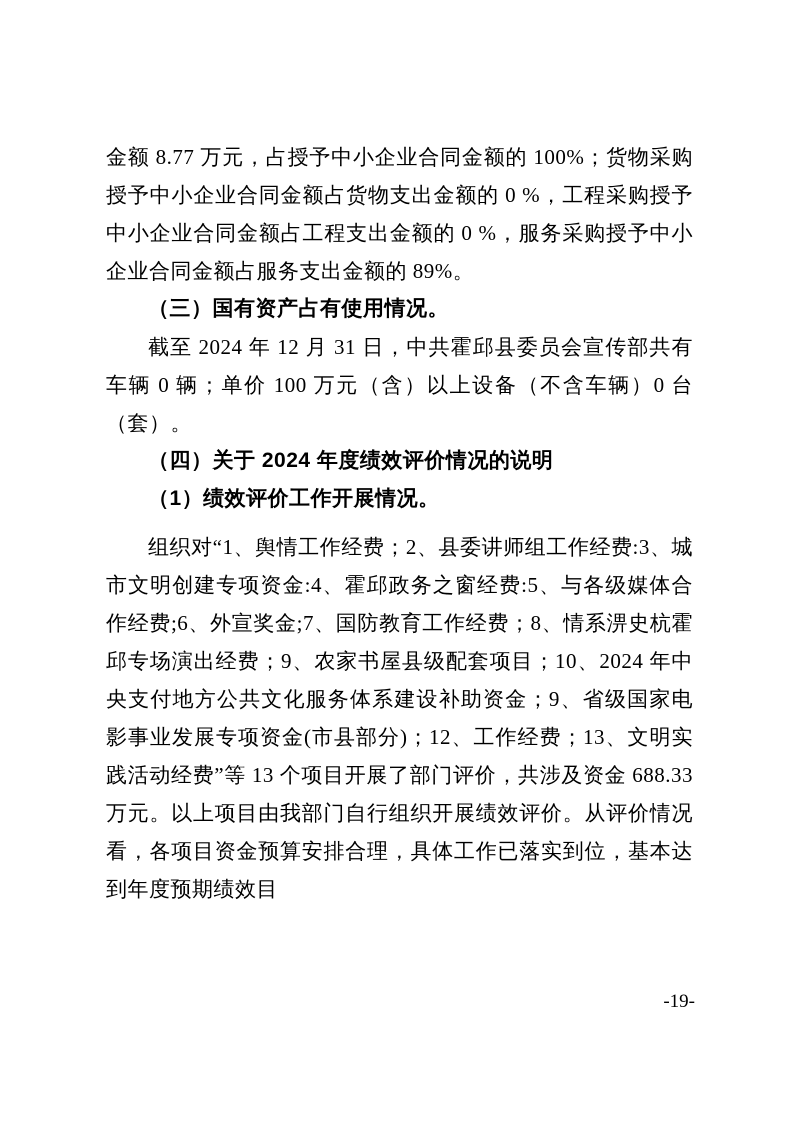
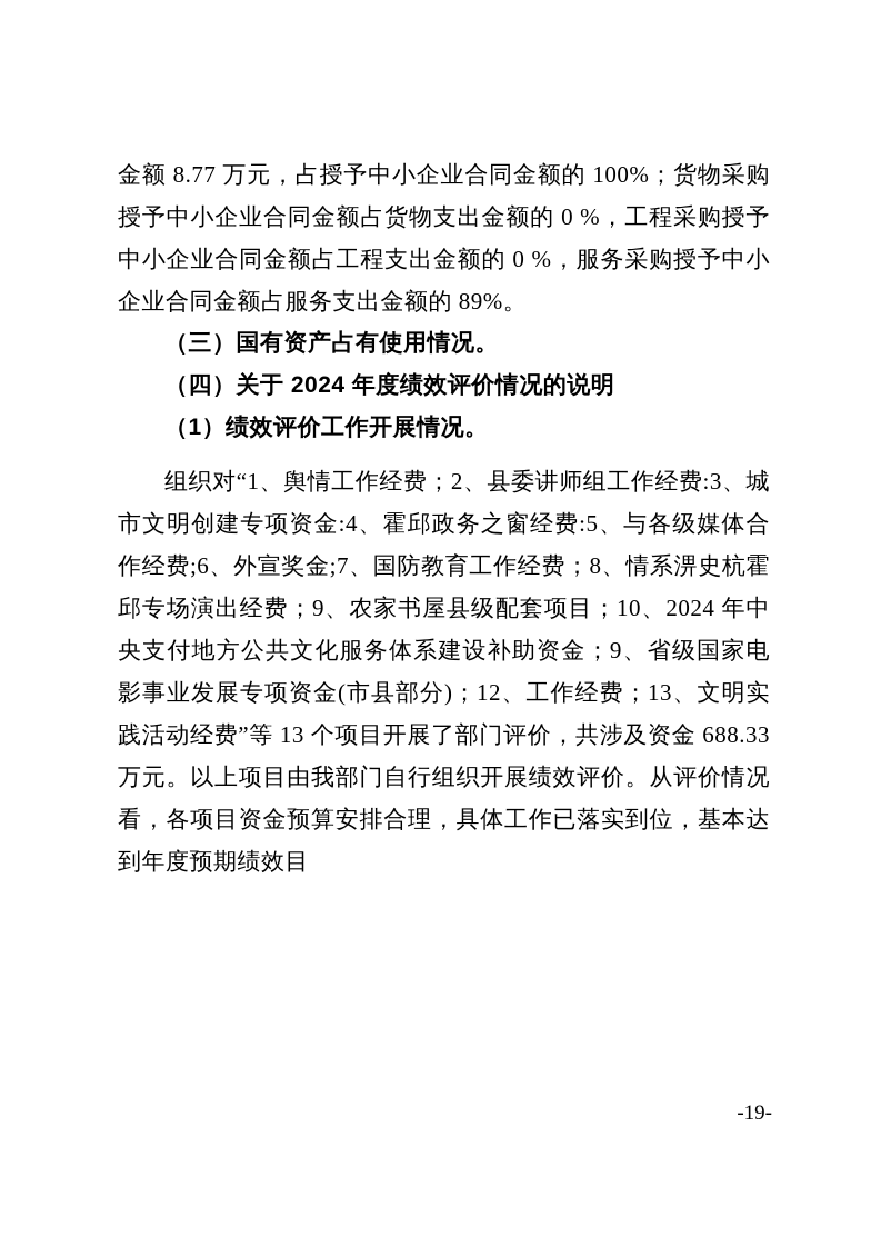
  金额 8.77 万元，占授予中小企业合同金额的 100%；货物采购授予中小企业合同金额占货物支出金额的 0 %，工程采购授予中小企业合同金额占工程支出金额的 0 %，服务采购授予中小企业合同金额占服务支出金额的 89%。
  （三）国有资产占有使用情况。
- 截至 2024 年 12 月 31 日，中共霍邱县委员会宣传部共有车辆 0 辆；单价 100 万元（含）以上设备（不含车辆）0 台（套）。
  （四）关于 2024 年度绩效评价情况的说明
  （1）绩效评价工作开展情况。
  组织对“1、舆情工作经费；2、县委讲师组工作经费:3、城市文明创建专项资金:4、霍邱政务之窗经费:5、与各级媒体合作经费;6、外宣奖金;7、国防教育工作经费；8、情系淠史杭霍邱专场演出经费；9、农家书屋县级配套项目；10、2024 年中央支付地方公共文化服务体系建设补助资金；9、省级国家电影事业发展专项资金(市县部分)；12、工作经费；13、文明实践活动经费”等 13 个项目开展了部门评价，共涉及资金 688.33 万元。以上项目由我部门自行组织开展绩效评价。从评价情况看，各项目资金预算安排合理，具体工作已落实到位，基本达到年度预期绩效目
  -19-
